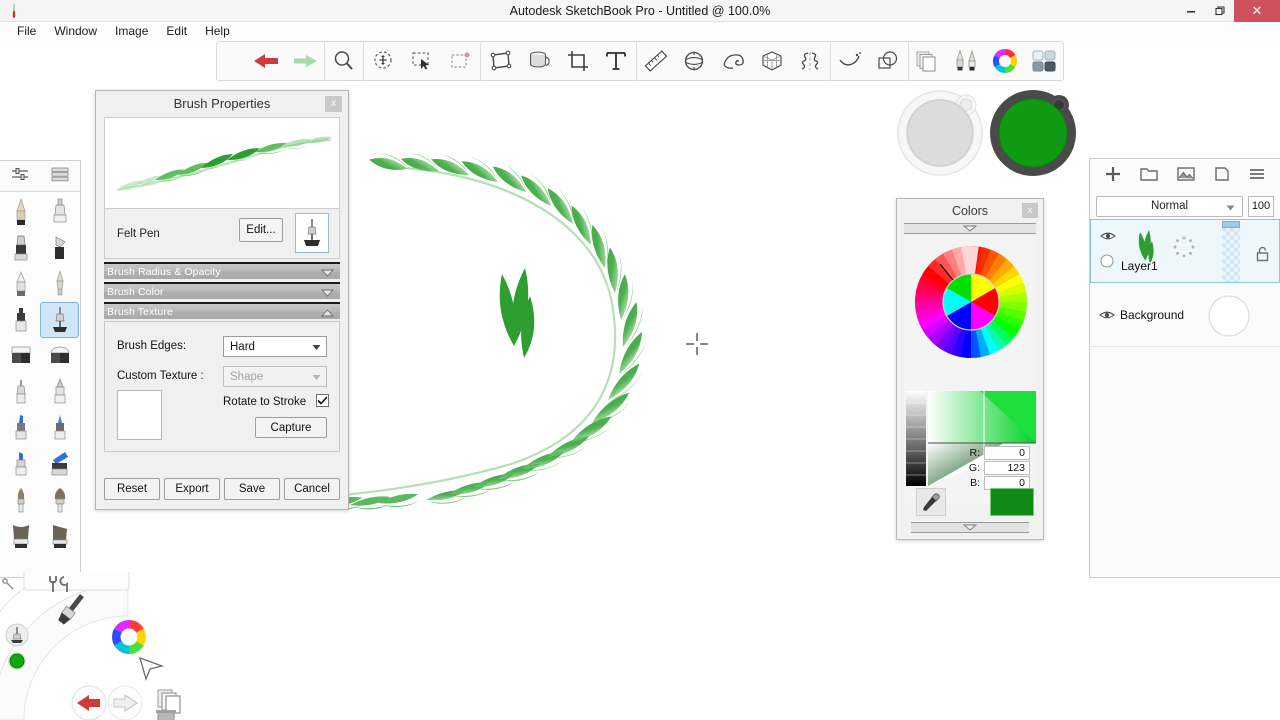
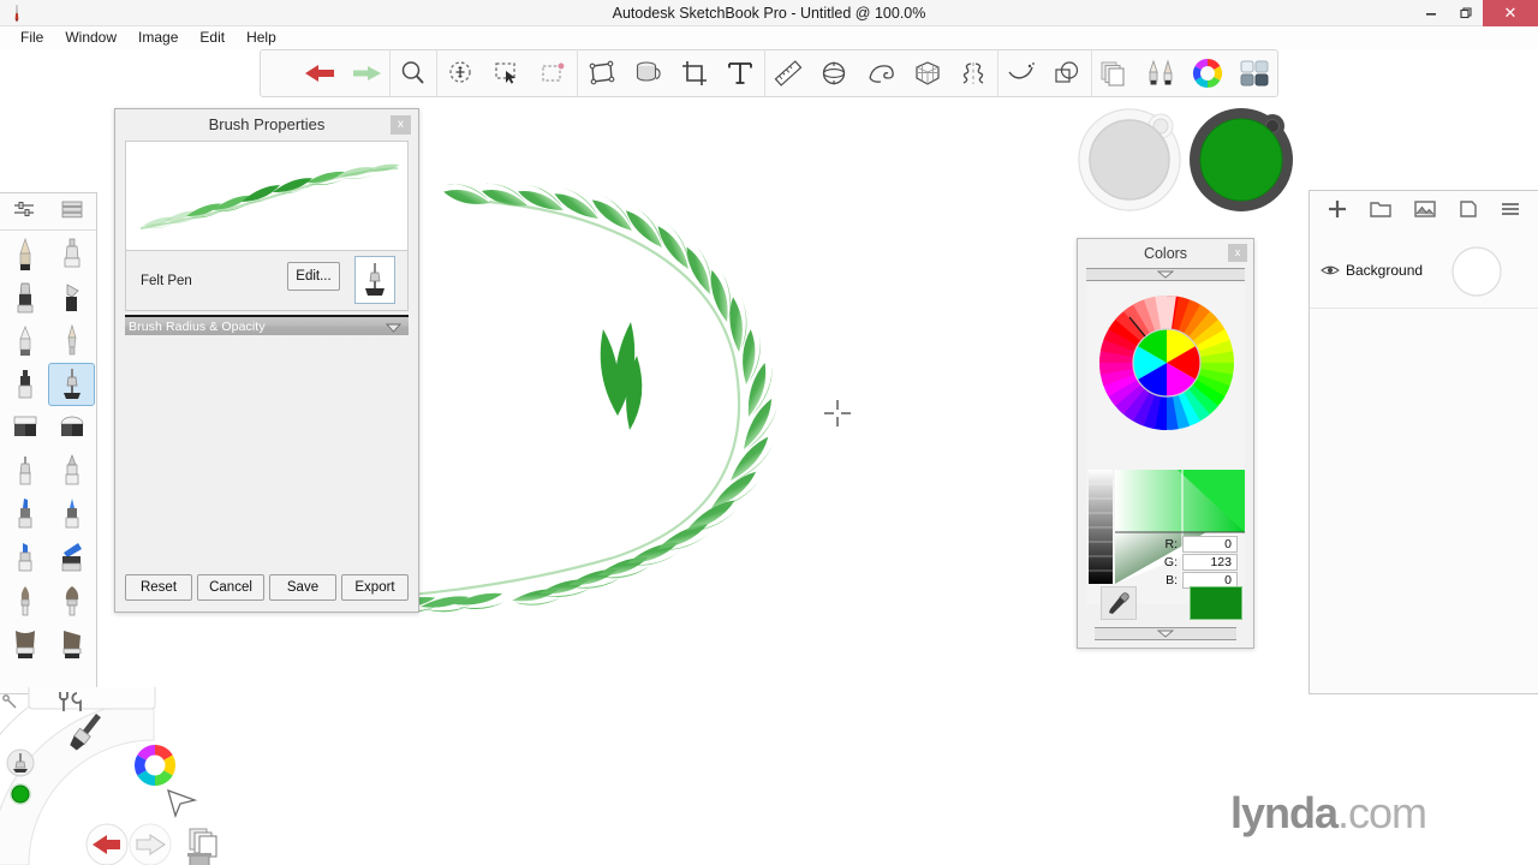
  Autodesk SketchBook Pro - Untitled @ 100.0%
  ✕
  File
  Window
  Image
  Edit
  Help
  Brush Properties
  x
  Felt Pen
  Edit...
  Brush Radius & Opacity
- Brush Color
- Brush Texture
- Brush Edges:
- Hard
- Custom Texture :
- Shape
- Rotate to Stroke
- Capture
  Reset
- Export
+ Cancel
  Save
- Cancel
+ Export
  Colors
  x
  R:
  0
  G:
  123
  B:
  0
- Normal
- 100
- Layer1
  Background
+ lynda.com
